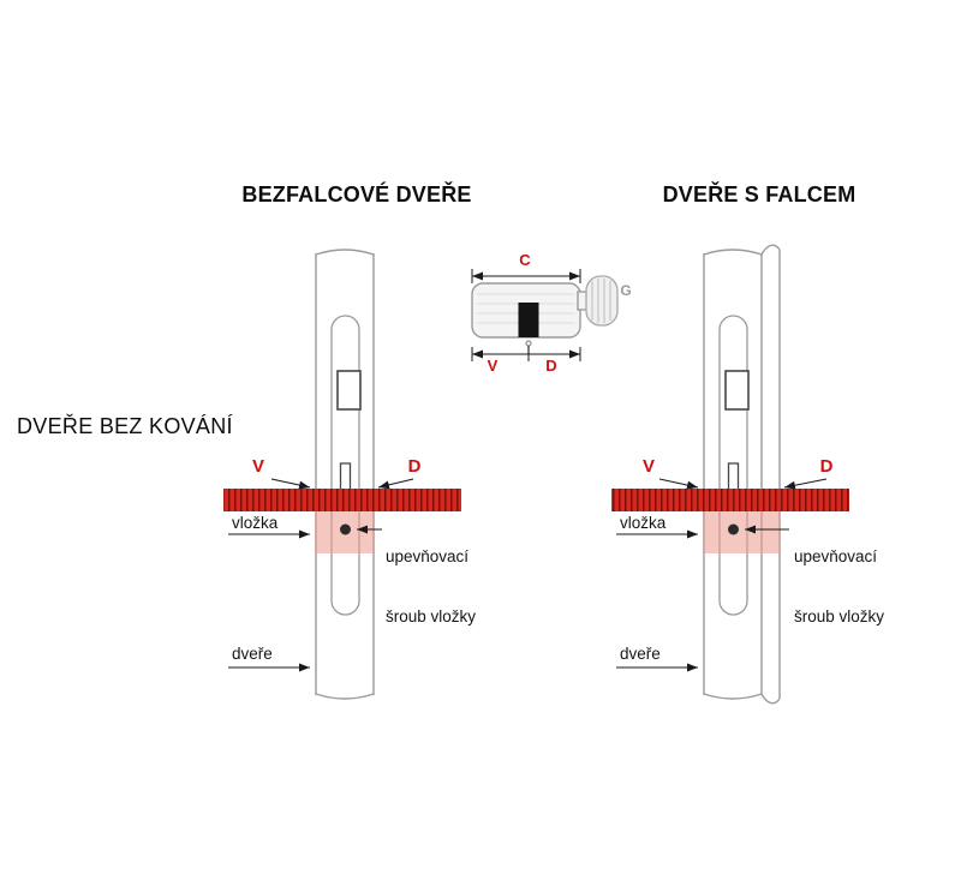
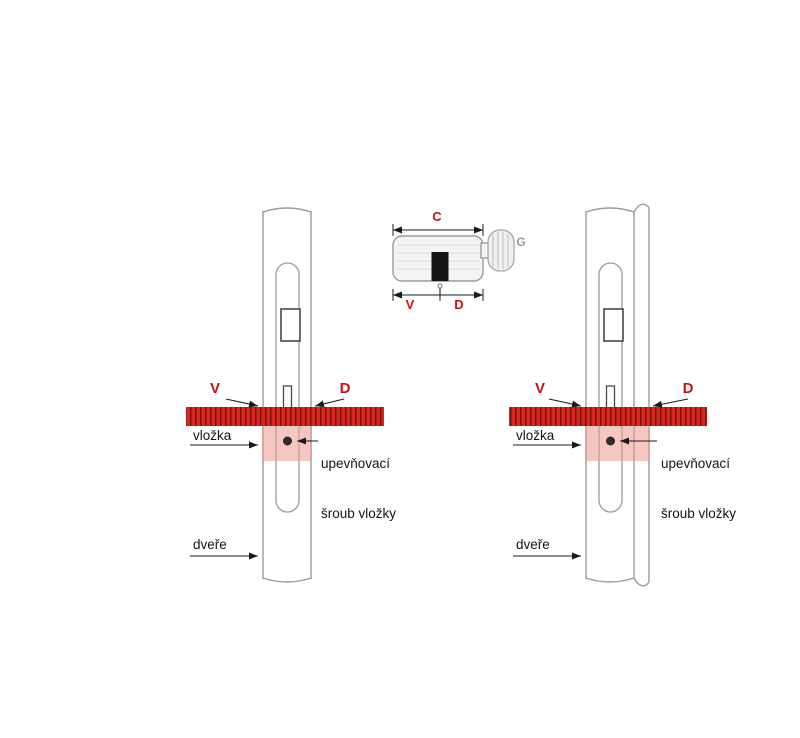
- BEZFALCOVÉ DVEŘE
- DVEŘE S FALCEM
- DVEŘE BEZ KOVÁNÍ
  C
  V
  D
  G
  V
  D
  vložka
  upevňovací
  šroub vložky
  dveře
  V
  D
  vložka
  upevňovací
  šroub vložky
  dveře
